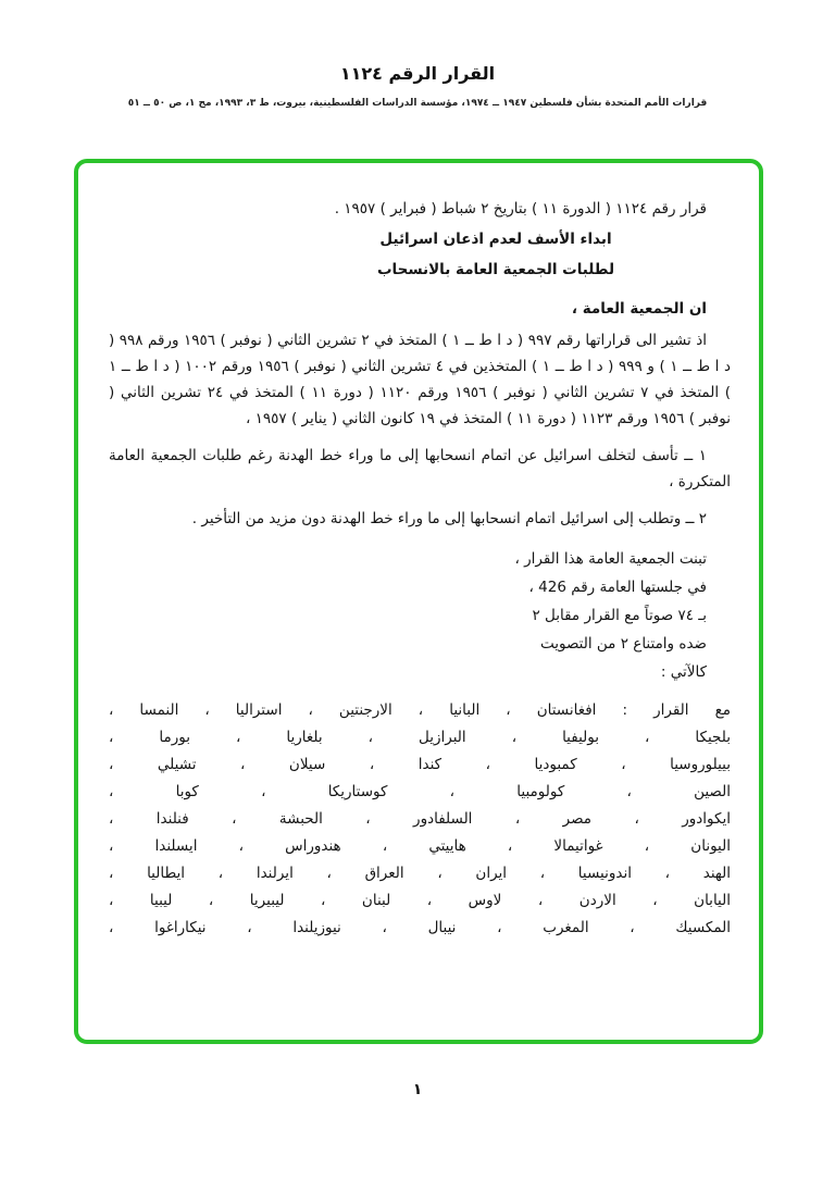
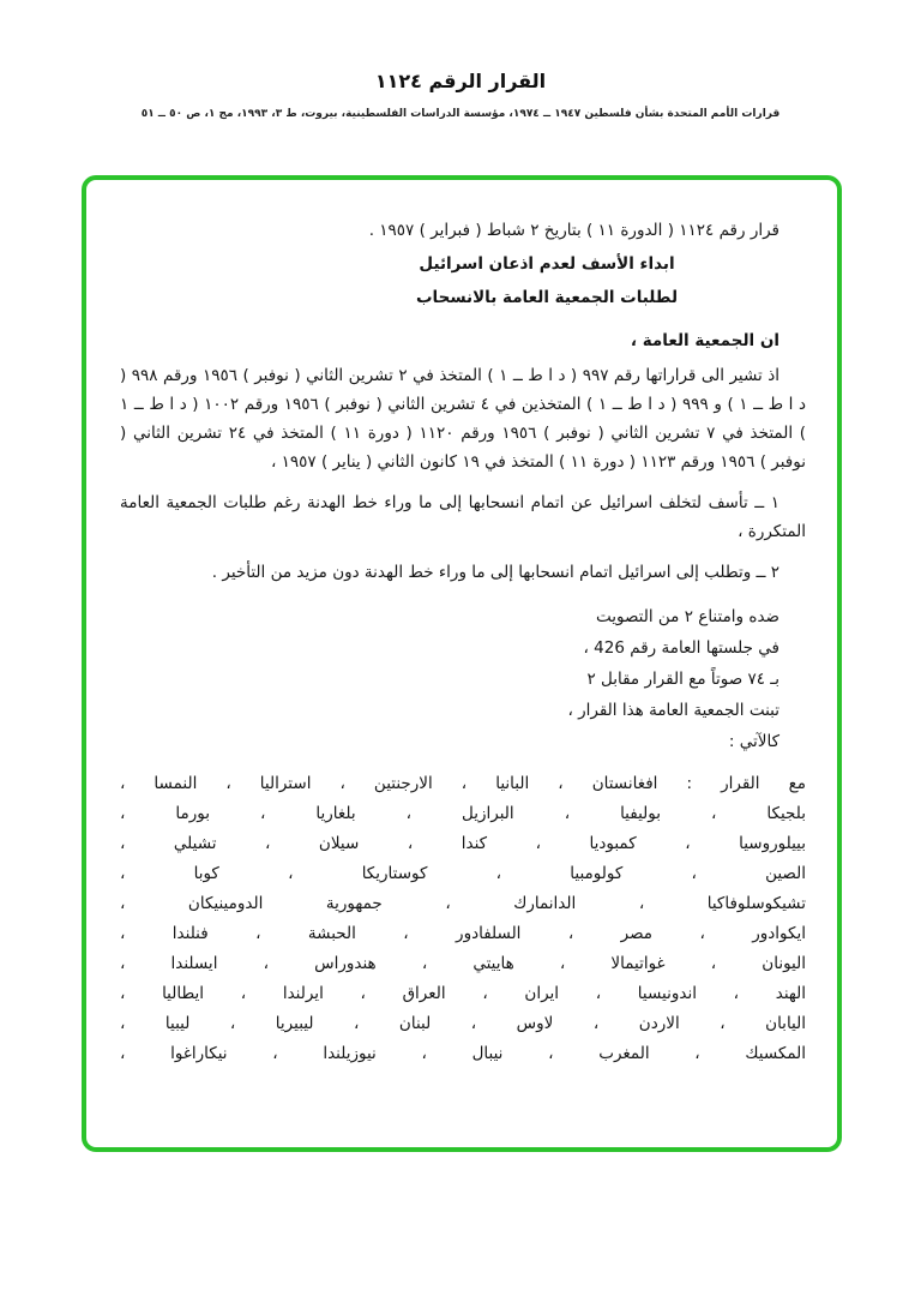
  القرار الرقم ١١٢٤
  قرارات الأمم المتحدة بشأن فلسطين ١٩٤٧ ــ ١٩٧٤، مؤسسة الدراسات الفلسطينية، بيروت، ط ٣، ١٩٩٣، مج ١، ص ٥٠ ــ ٥١
  قرار رقم ١١٢٤ ( الدورة ١١ ) بتاريخ ٢ شباط ( فبراير ) ١٩٥٧ .
  ابداء الأسف لعدم اذعان اسرائيل
  لطلبات الجمعية العامة بالانسحاب
  ان الجمعية العامة ،
  اذ تشير الى قراراتها رقم ٩٩٧ ( د ا ط ــ ١ ) المتخذ في ٢ تشرين الثاني ( نوفبر ) ١٩٥٦ ورقم ٩٩٨ ( د ا ط ــ ١ ) و ٩٩٩ ( د ا ط ــ ١ ) المتخذين في ٤ تشرين الثاني ( نوفبر ) ١٩٥٦ ورقم ١٠٠٢ ( د ا ط ــ ١ ) المتخذ في ٧ تشرين الثاني ( نوفبر ) ١٩٥٦ ورقم ١١٢٠ ( دورة ١١ ) المتخذ في ٢٤ تشرين الثاني ( نوفبر ) ١٩٥٦ ورقم ١١٢٣ ( دورة ١١ ) المتخذ في ١٩ كانون الثاني ( يناير ) ١٩٥٧ ،
  ١ ــ تأسف لتخلف اسرائيل عن اتمام انسحابها إلى ما وراء خط الهدنة رغم طلبات الجمعية العامة المتكررة ،
  ٢ ــ وتطلب إلى اسرائيل اتمام انسحابها إلى ما وراء خط الهدنة دون مزيد من التأخير .
- تبنت الجمعية العامة هذا القرار ،
+ ضده وامتناع ٢ من التصويت
  في جلستها العامة رقم 426 ،
  بـ ٧٤ صوتاً مع القرار مقابل ٢
- ضده وامتناع ٢ من التصويت
+ تبنت الجمعية العامة هذا القرار ،
  كالآتي :
  مع القرار : افغانستان ، البانيا ، الارجنتين ، استراليا ، النمسا ،
  بلجيكا ، بوليفيا ، البرازيل ، بلغاريا ، بورما ،
  بييلوروسيا ، كمبوديا ، كندا ، سيلان ، تشيلي ،
  الصين ، كولومبيا ، كوستاريكا ، كوبا ،
+ تشيكوسلوفاكيا ، الدانمارك ، جمهورية الدومينيكان ،
  ايكوادور ، مصر ، السلفادور ، الحبشة ، فنلندا ،
  اليونان ، غواتيمالا ، هاييتي ، هندوراس ، ايسلندا ،
  الهند ، اندونيسيا ، ايران ، العراق ، ايرلندا ، ايطاليا ،
  اليابان ، الاردن ، لاوس ، لبنان ، ليبيريا ، ليبيا ،
  المكسيك ، المغرب ، نيبال ، نيوزيلندا ، نيكاراغوا ،
- ١
